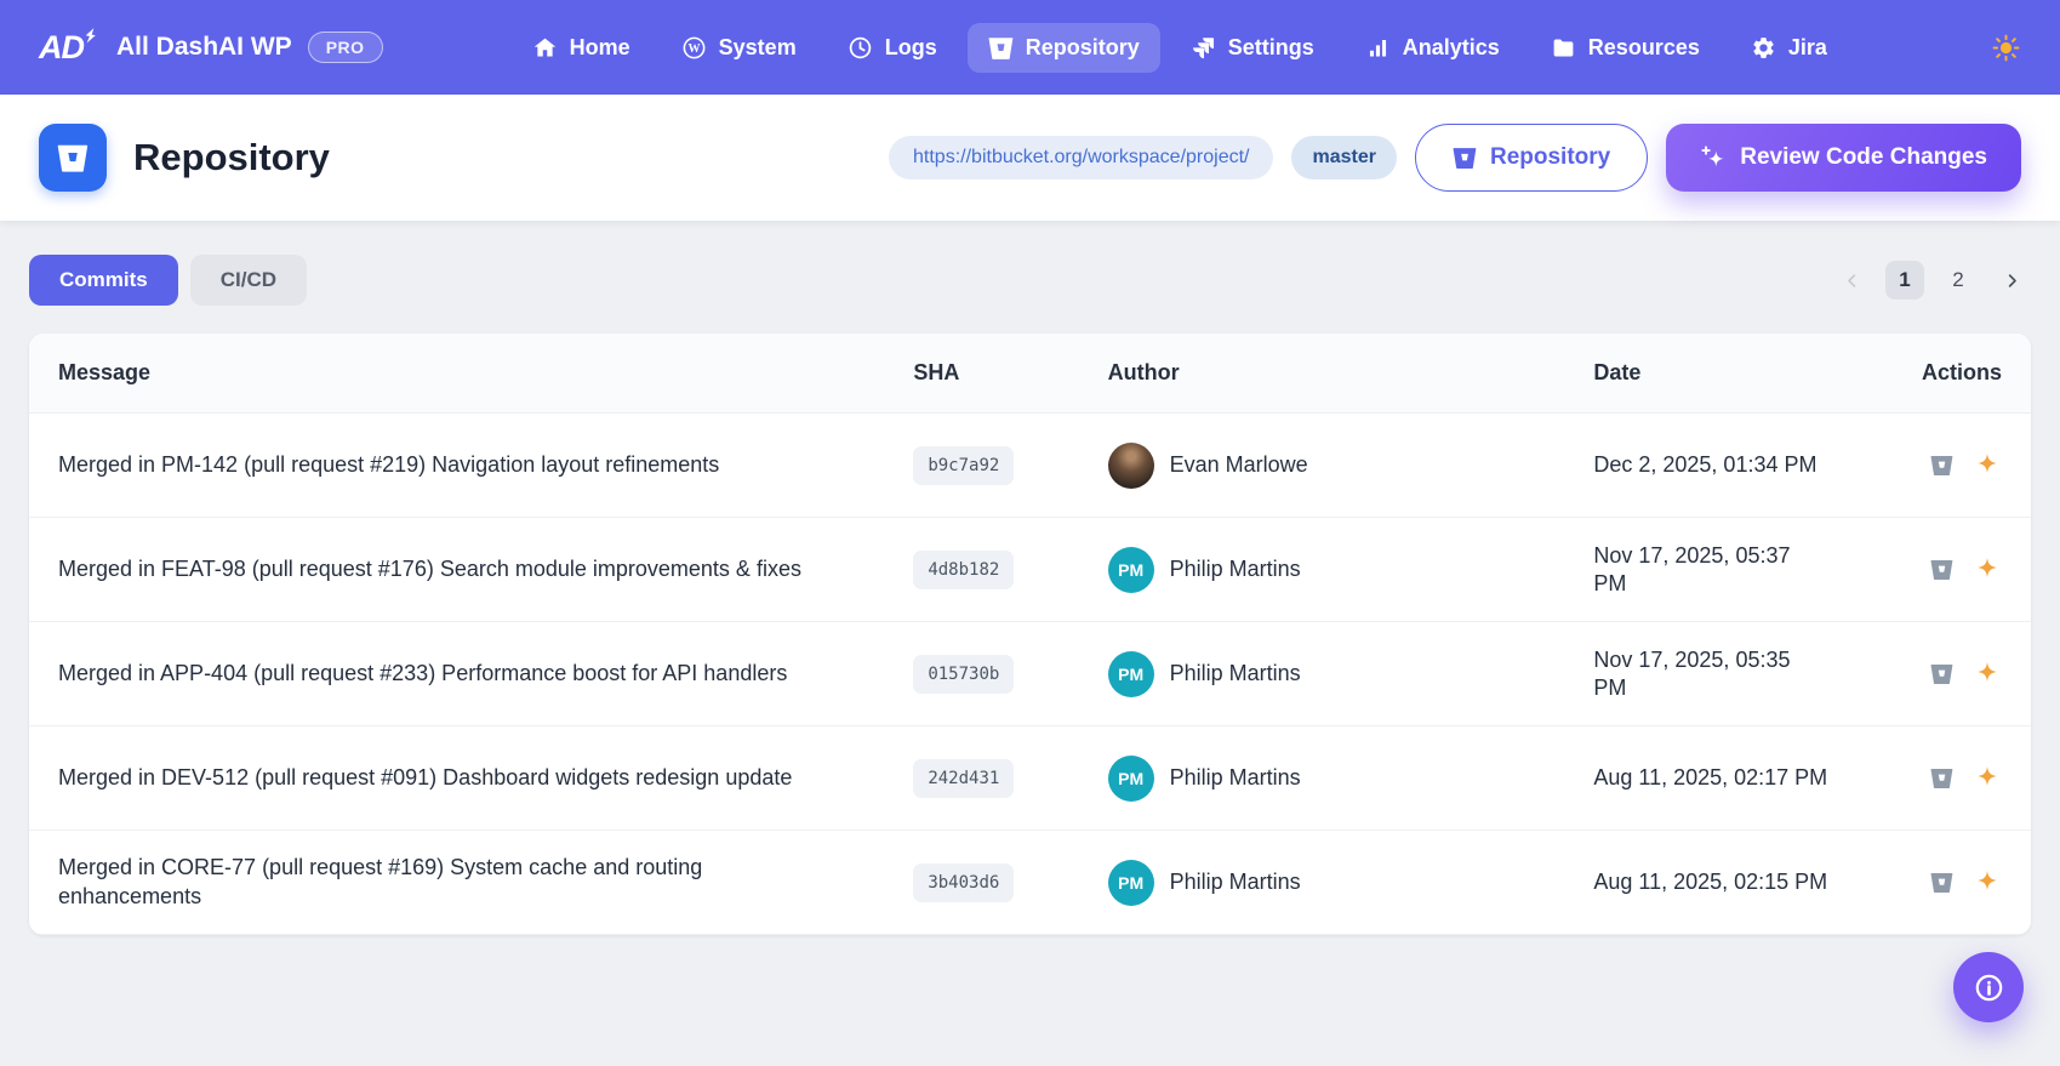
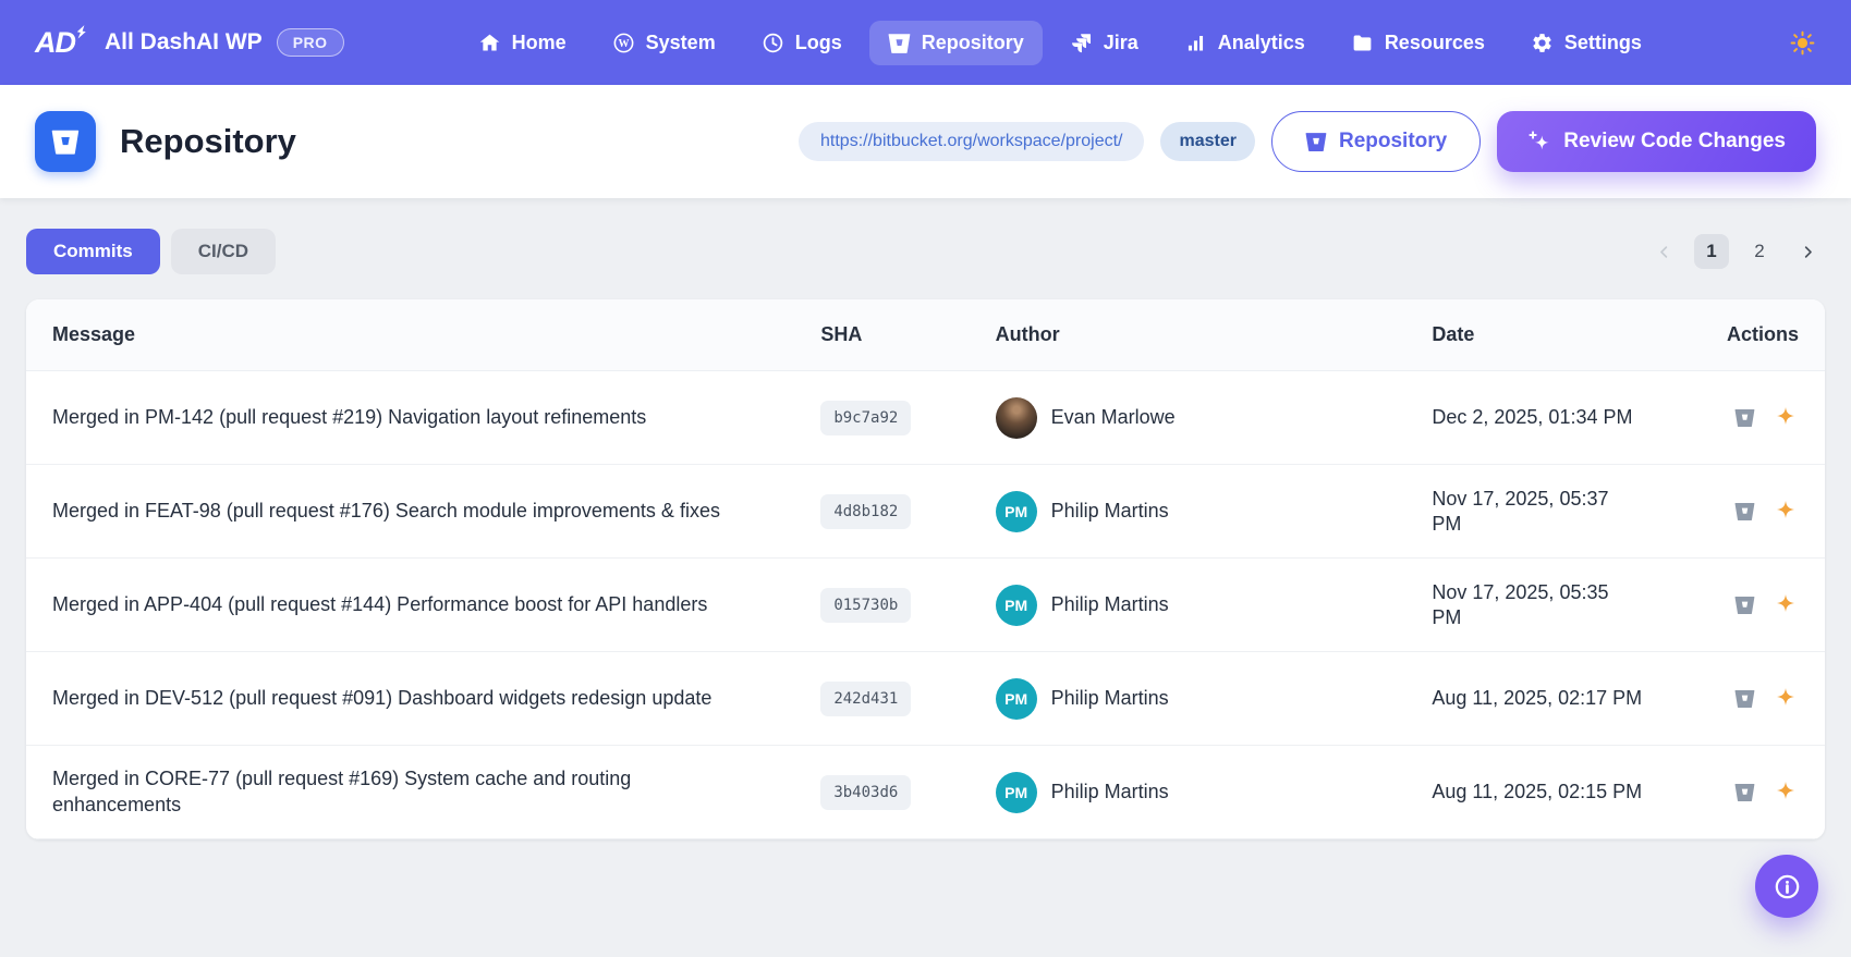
  AD
  All DashAI WP
  PRO
  Home
  System
  Logs
  Repository
- Settings
+ Jira
  Analytics
  Resources
- Jira
+ Settings
  Repository
  https://bitbucket.org/workspace/project/
  master
  Repository
  Review Code Changes
  Commits
  CI/CD
  1
  2
  Message
  SHA
  Author
  Date
  Actions
  Merged in PM-142 (pull request #219) Navigation layout refinements
  b9c7a92
  Evan Marlowe
  Dec 2, 2025, 01:34 PM
  Merged in FEAT-98 (pull request #176) Search module improvements & fixes
  4d8b182
  PM
  Philip Martins
  Nov 17, 2025, 05:37
  PM
- Merged in APP-404 (pull request #233) Performance boost for API handlers
+ Merged in APP-404 (pull request #144) Performance boost for API handlers
  015730b
  PM
  Philip Martins
  Nov 17, 2025, 05:35
  PM
  Merged in DEV-512 (pull request #091) Dashboard widgets redesign update
  242d431
  PM
  Philip Martins
  Aug 11, 2025, 02:17 PM
  Merged in CORE-77 (pull request #169) System cache and routing enhancements
  3b403d6
  PM
  Philip Martins
  Aug 11, 2025, 02:15 PM
